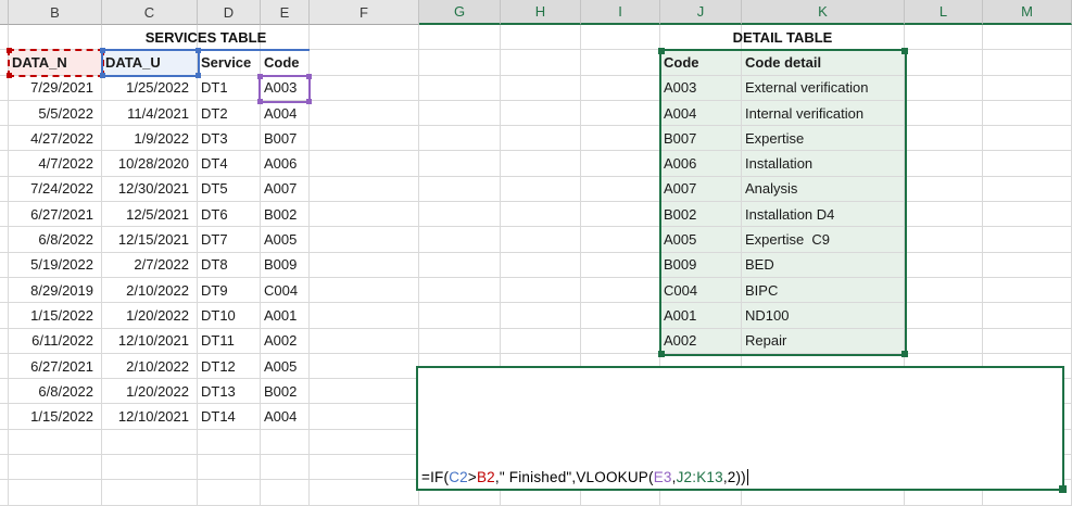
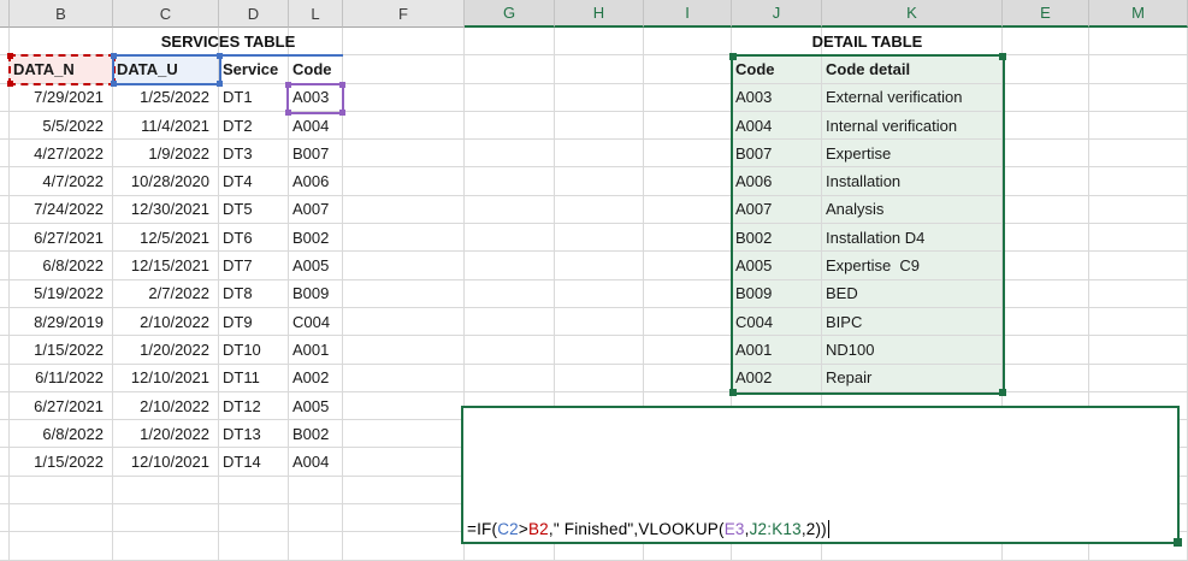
  B
  C
  D
- E
+ L
  F
  G
  H
  I
  J
  K
- L
+ E
  M
  DATA_N
  DATA_U
  Service
  Code
  Code
  Code detail
  7/29/2021
  1/25/2022
  DT1
  A003
  A003
  External verification
  5/5/2022
  11/4/2021
  DT2
  A004
  A004
  Internal verification
  4/27/2022
  1/9/2022
  DT3
  B007
  B007
  Expertise
  4/7/2022
  10/28/2020
  DT4
  A006
  A006
  Installation
  7/24/2022
  12/30/2021
  DT5
  A007
  A007
  Analysis
  6/27/2021
  12/5/2021
  DT6
  B002
  B002
  Installation D4
  6/8/2022
  12/15/2021
  DT7
  A005
  A005
  Expertise C9
  5/19/2022
  2/7/2022
  DT8
  B009
  B009
  BED
  8/29/2019
  2/10/2022
  DT9
  C004
  C004
  BIPC
  1/15/2022
  1/20/2022
  DT10
  A001
  A001
  ND100
  6/11/2022
  12/10/2021
  DT11
  A002
  A002
  Repair
  6/27/2021
  2/10/2022
  DT12
  A005
  6/8/2022
  1/20/2022
  DT13
  B002
  1/15/2022
  12/10/2021
  DT14
  A004
  SERVICES TABLE
  DETAIL TABLE
  =IF(C2>B2," Finished",VLOOKUP(E3,J2:K13,2))
